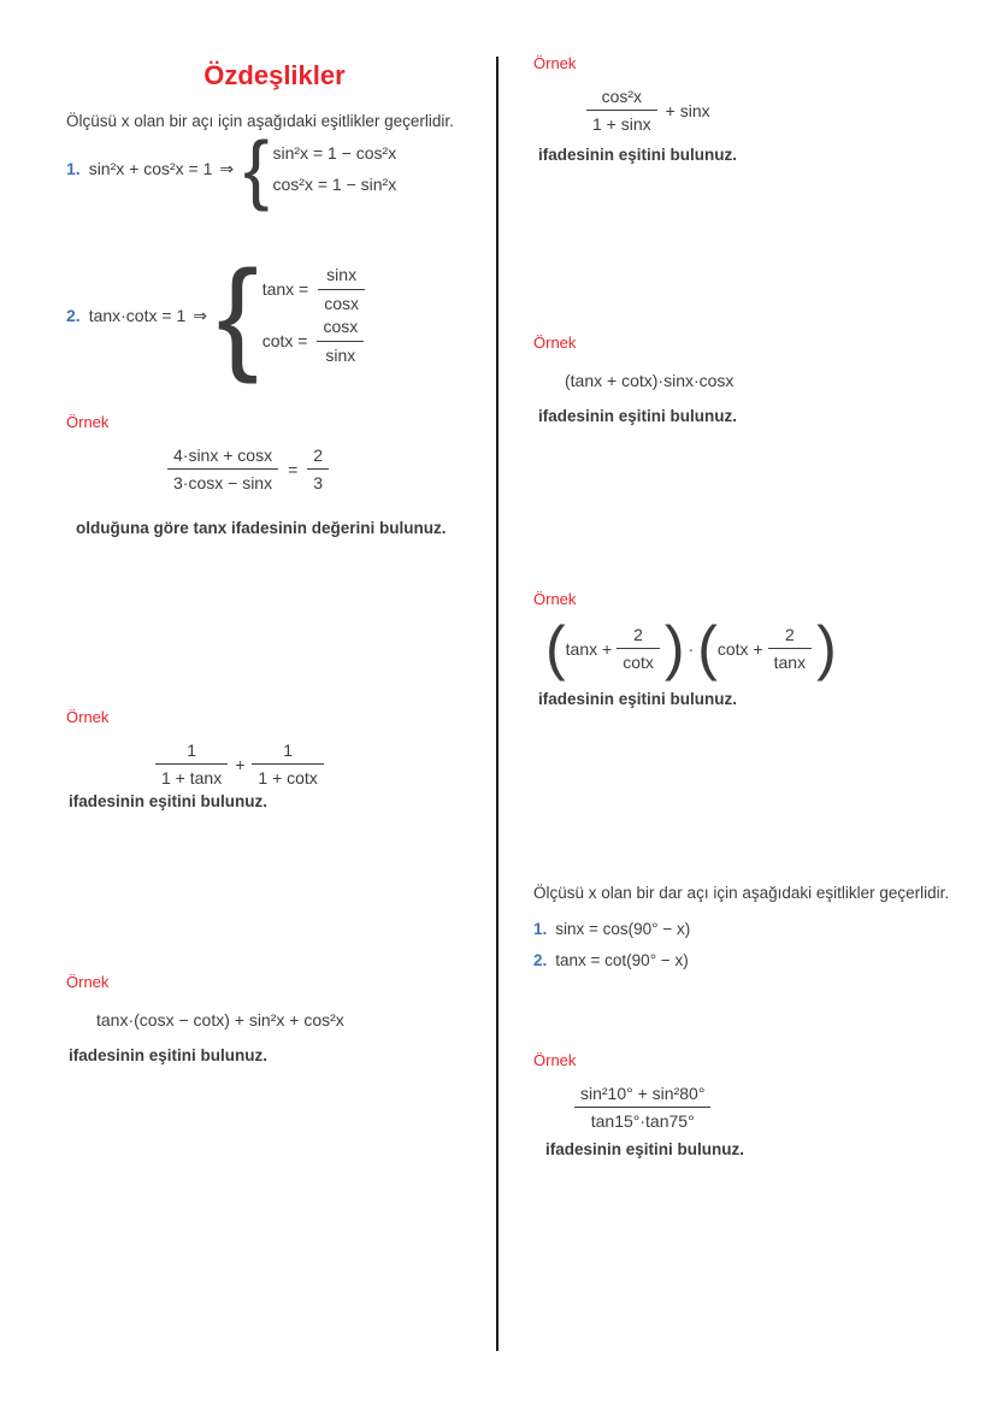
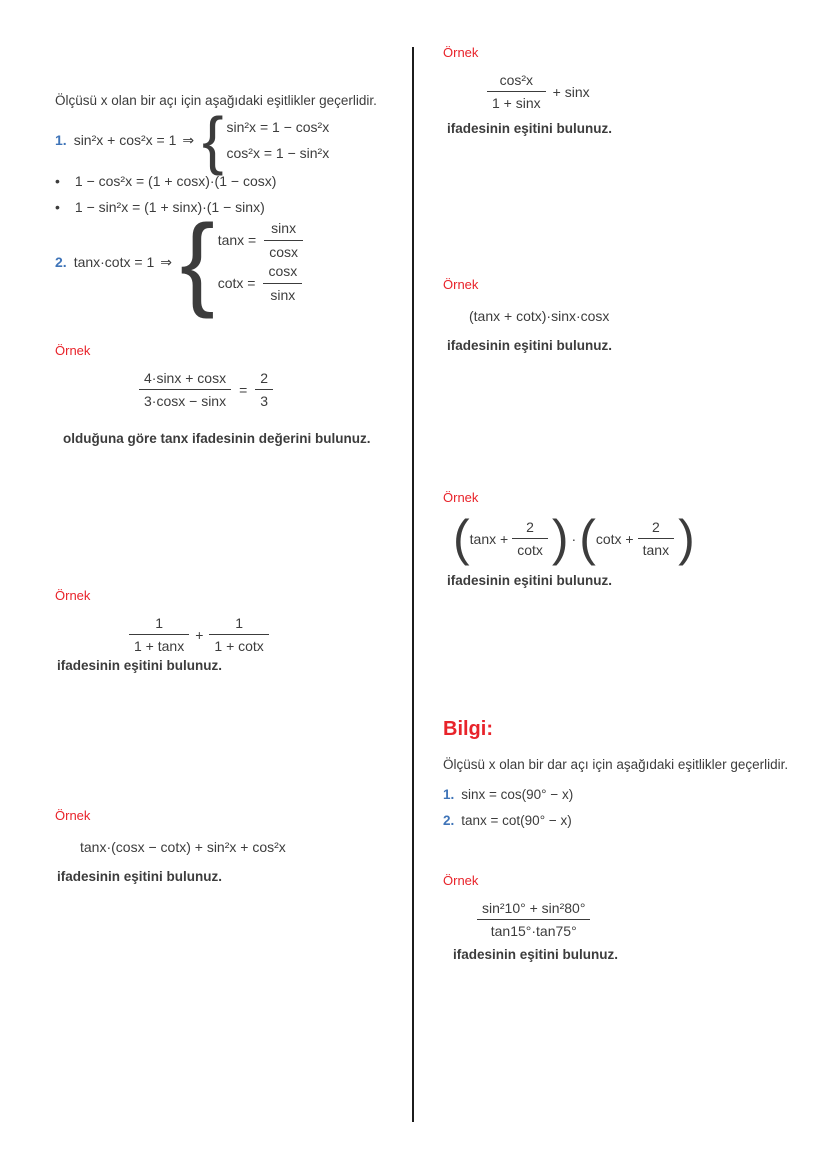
- Özdeşlikler
  Ölçüsü x olan bir açı için aşağıdaki eşitlikler geçerlidir.
  1.
  sin²x + cos²x = 1
  ⇒
  {
  sin²x = 1 − cos²x
  cos²x = 1 − sin²x
+ • 1 − cos²x = (1 + cosx)·(1 − cosx)
+ • 1 − sin²x = (1 + sinx)·(1 − sinx)
  2.
  tanx·cotx = 1
  ⇒
  {
  tanx =
  sinx
  cosx
  cotx =
  cosx
  sinx
  Örnek
  4·sinx + cosx
  3·cosx − sinx
  =
  2
  3
  olduğuna göre tanx ifadesinin değerini bulunuz.
  Örnek
  1
  1 + tanx
  +
  1
  1 + cotx
  ifadesinin eşitini bulunuz.
  Örnek
  tanx·(cosx − cotx) + sin²x + cos²x
  ifadesinin eşitini bulunuz.
  Örnek
  cos²x
  1 + sinx
  + sinx
  ifadesinin eşitini bulunuz.
  Örnek
  (tanx + cotx)·sinx·cosx
  ifadesinin eşitini bulunuz.
  Örnek
  (
  tanx +
  2
  cotx
  )
  ·
  (
  cotx +
  2
  tanx
  )
  ifadesinin eşitini bulunuz.
+ Bilgi:
  Ölçüsü x olan bir dar açı için aşağıdaki eşitlikler geçerlidir.
  1.
  sinx = cos(90° − x)
  2.
  tanx = cot(90° − x)
  Örnek
  sin²10° + sin²80°
  tan15°·tan75°
  ifadesinin eşitini bulunuz.
